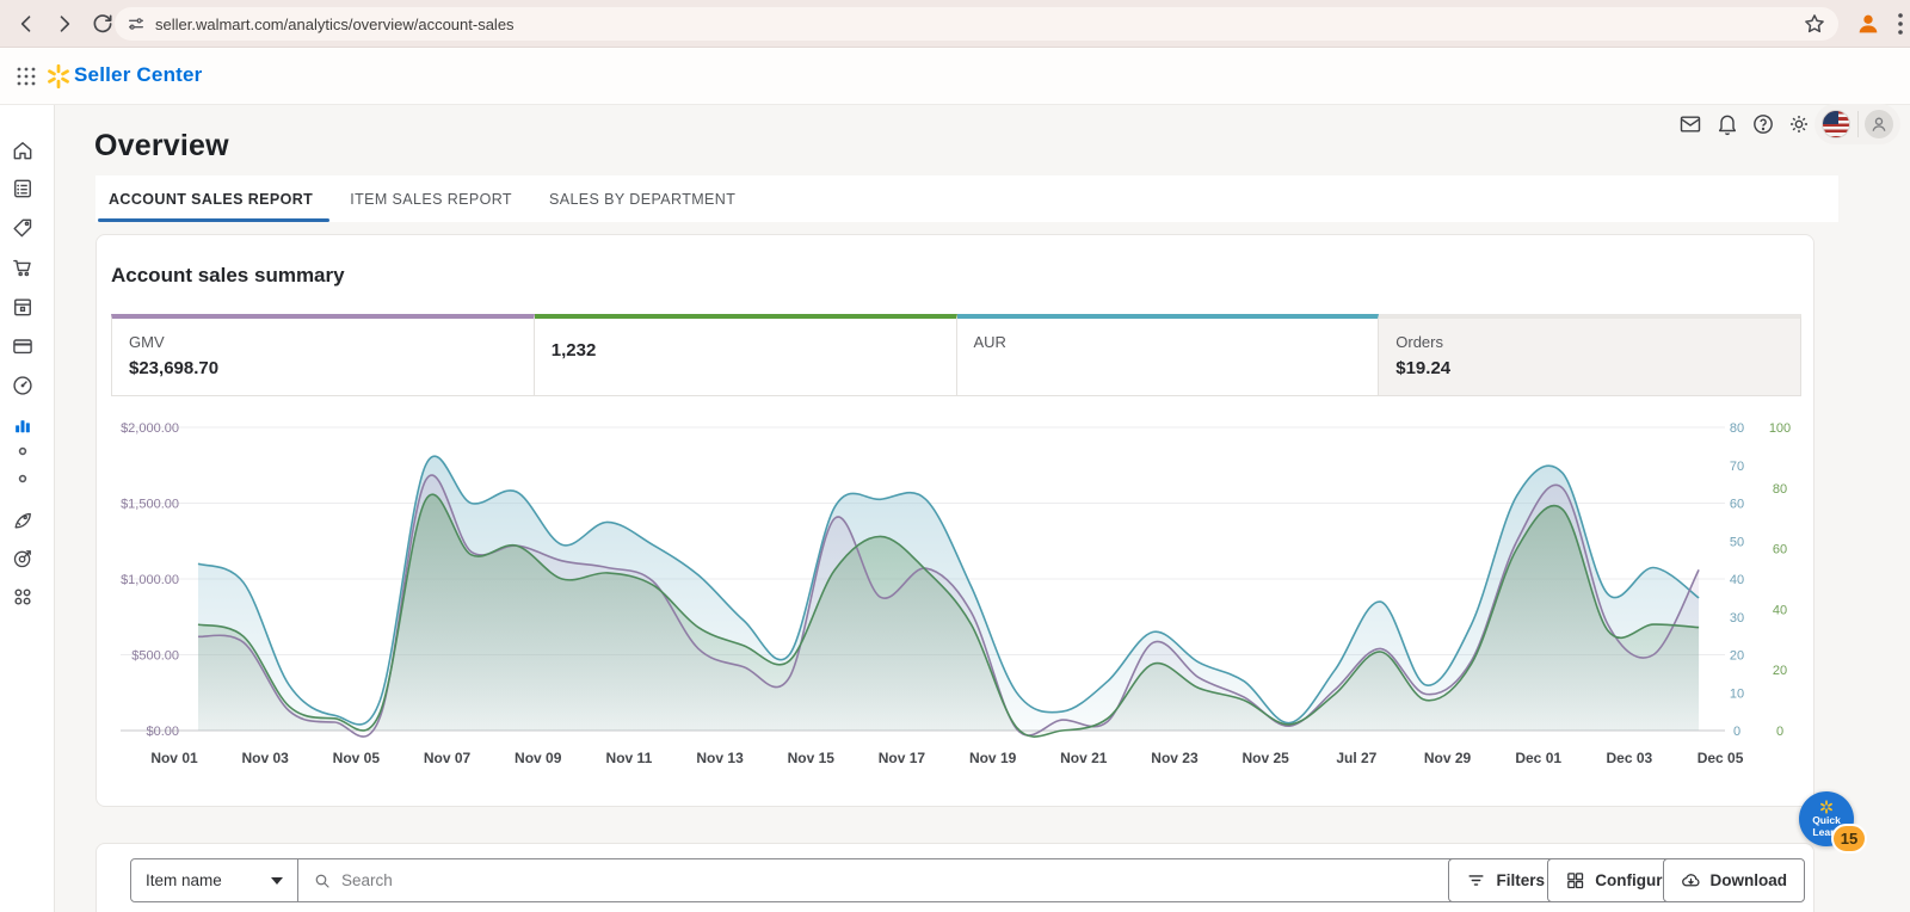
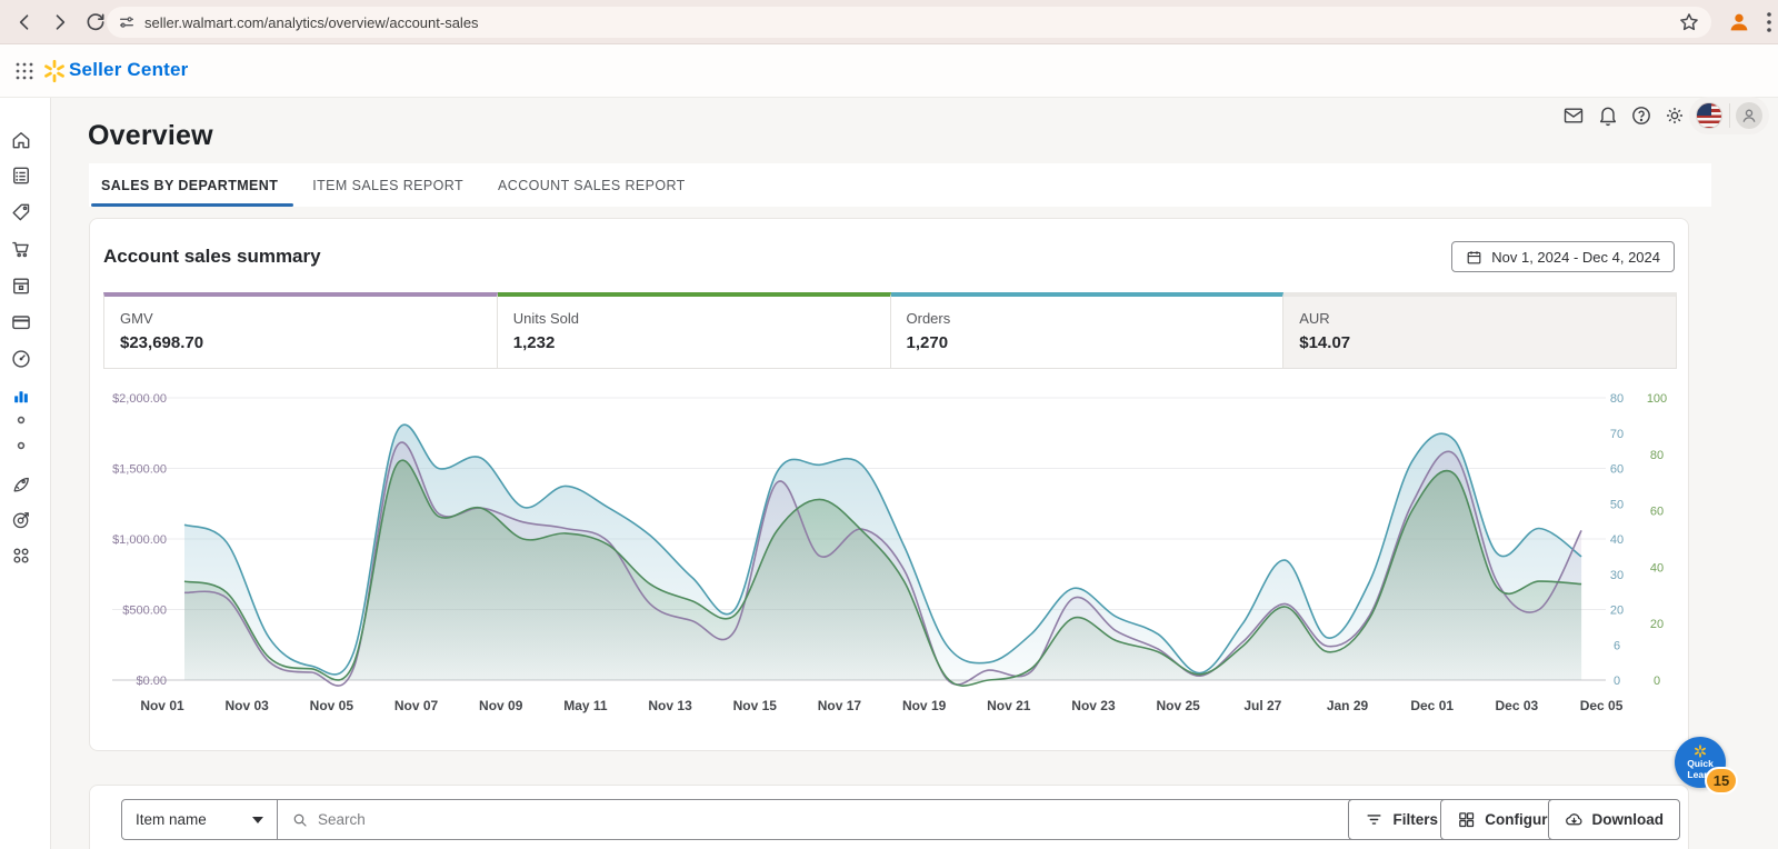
  seller.walmart.com/analytics/overview/account-sales
  Seller Center
  Overview
- ACCOUNT SALES REPORT
+ SALES BY DEPARTMENT
  ITEM SALES REPORT
- SALES BY DEPARTMENT
+ ACCOUNT SALES REPORT
  Account sales summary
+ Nov 1, 2024 - Dec 4, 2024
  GMV
  $23,698.70
+ Units Sold
  1,232
- AUR
+ Orders
+ 1,270
- Orders
+ AUR
- $19.24
+ $14.07
  $2,000.00
  $1,500.00
  $1,000.00
  $500.00
  $0.00
  80
  70
  60
  50
  40
  30
  20
- 10
+ 6
  0
  100
  80
  60
  40
  20
  0
  Nov 01
  Nov 03
  Nov 05
  Nov 07
  Nov 09
- Nov 11
+ May 11
  Nov 13
  Nov 15
  Nov 17
  Nov 19
  Nov 21
  Nov 23
  Nov 25
  Jul 27
- Nov 29
+ Jan 29
  Dec 01
  Dec 03
  Dec 05
  Item name
  Search
  Filters
  Configur
  Download
  Quick
  15
